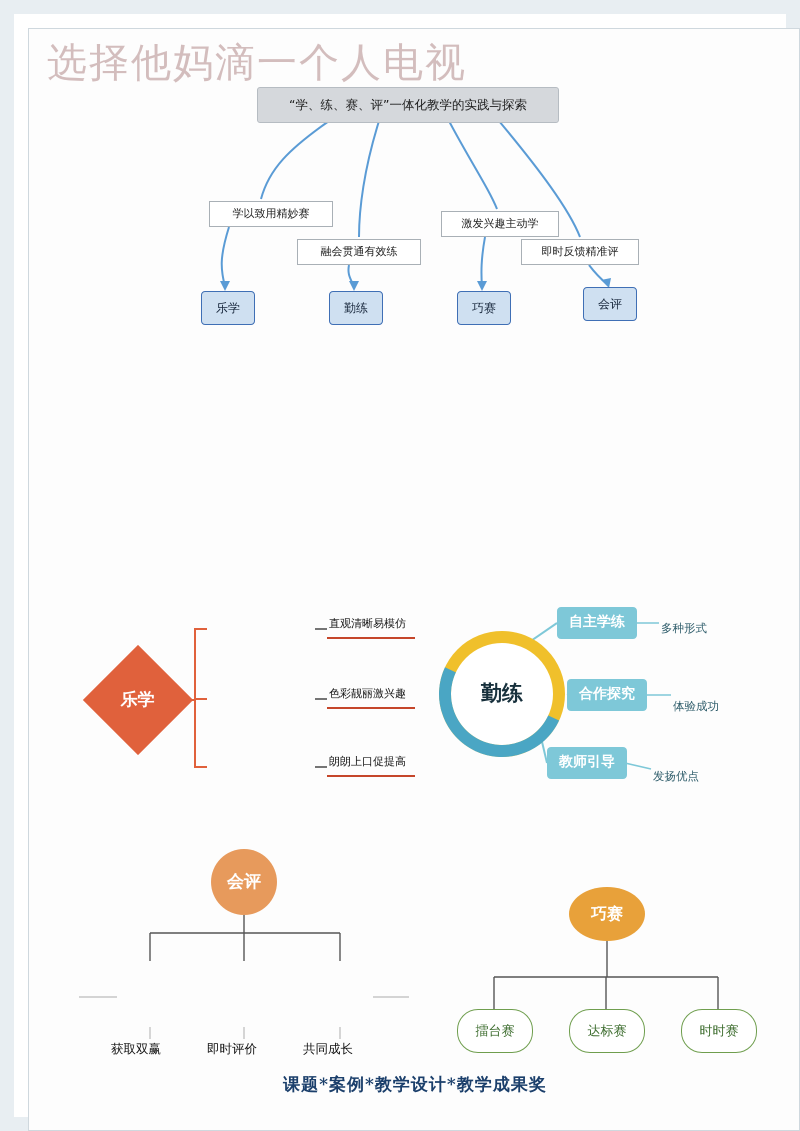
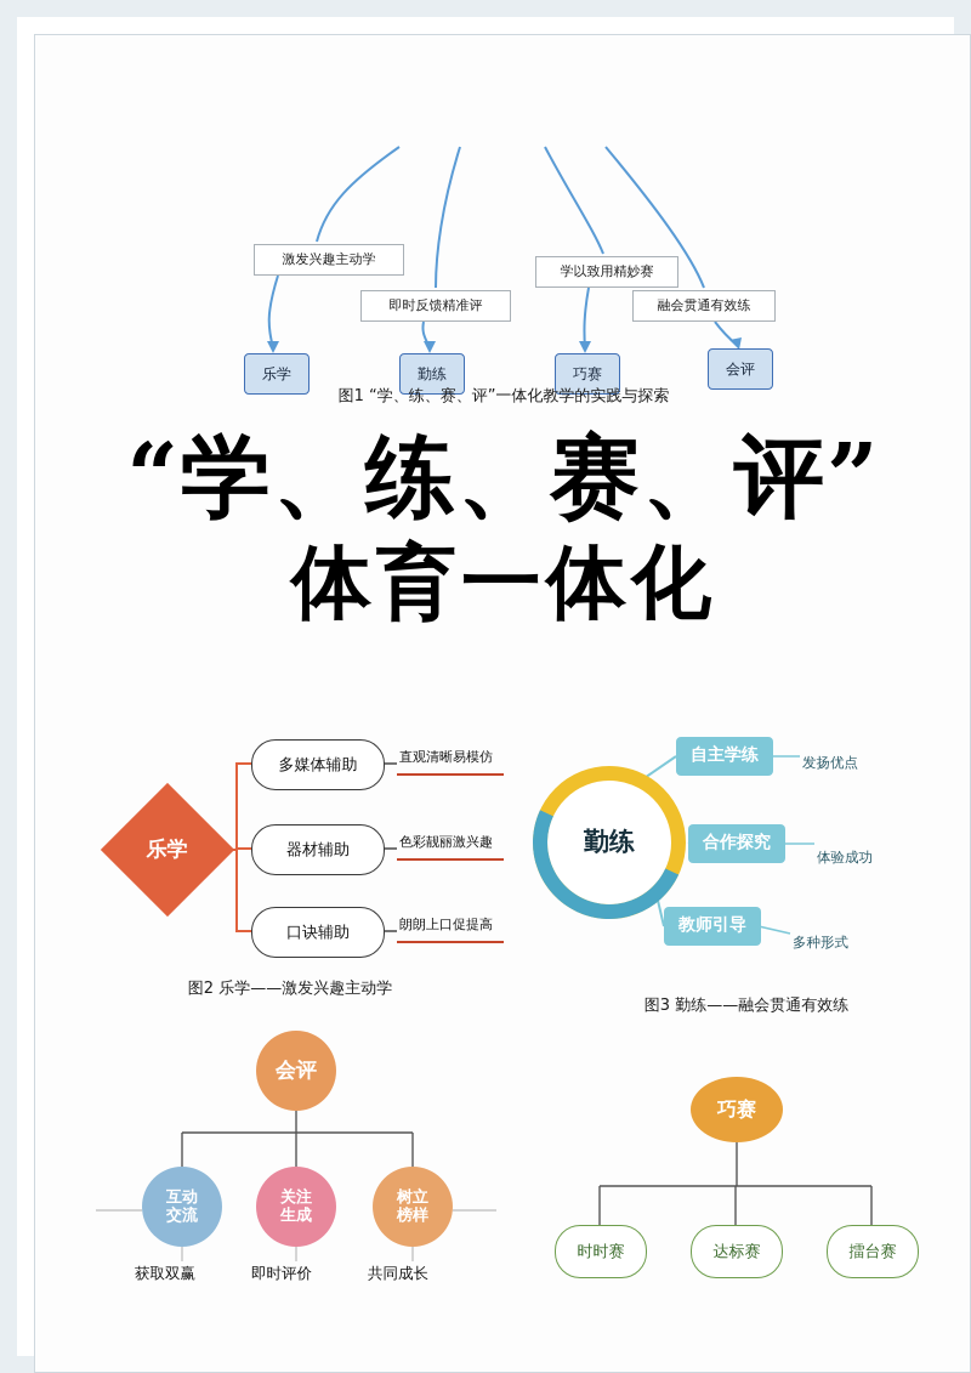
- 选择他妈滴一个人电视
- “学、练、赛、评”一体化教学的实践与探索
- 学以致用精妙赛
+ 激发兴趣主动学
- 融会贯通有效练
+ 即时反馈精准评
- 激发兴趣主动学
+ 学以致用精妙赛
- 即时反馈精准评
+ 融会贯通有效练
  乐学
  勤练
  巧赛
  会评
+ 图1 “学、练、赛、评”一体化教学的实践与探索
+ “学、练、赛、评”
+ 体育一体化
+ 多媒体辅助
+ 器材辅助
+ 口诀辅助
  直观清晰易模仿
  色彩靓丽激兴趣
  朗朗上口促提高
+ 图2 乐学——激发兴趣主动学
  勤练
  自主学练
  合作探究
  教师引导
- 多种形式
+ 发扬优点
  体验成功
- 发扬优点
+ 多种形式
+ 图3 勤练——融会贯通有效练
  会评
+ 互动
+ 交流
+ 关注
+ 生成
+ 树立
+ 榜样
  获取双赢
  即时评价
  共同成长
  巧赛
- 擂台赛
+ 时时赛
  达标赛
- 时时赛
+ 擂台赛
- 课题*案例*教学设计*教学成果奖
